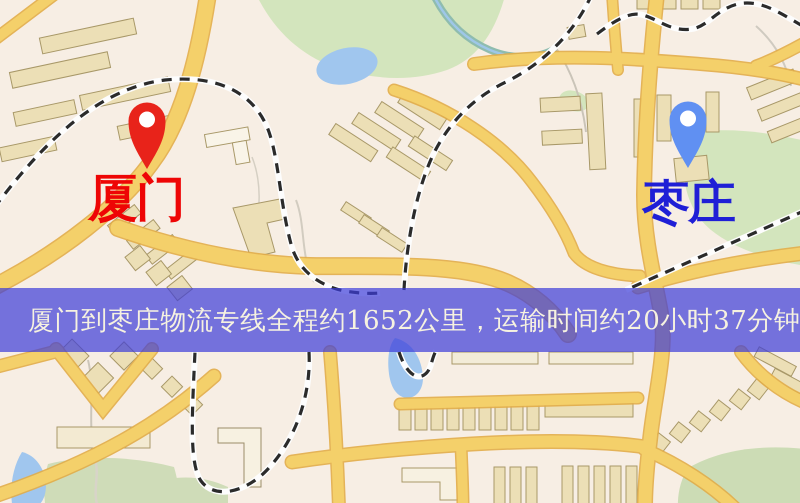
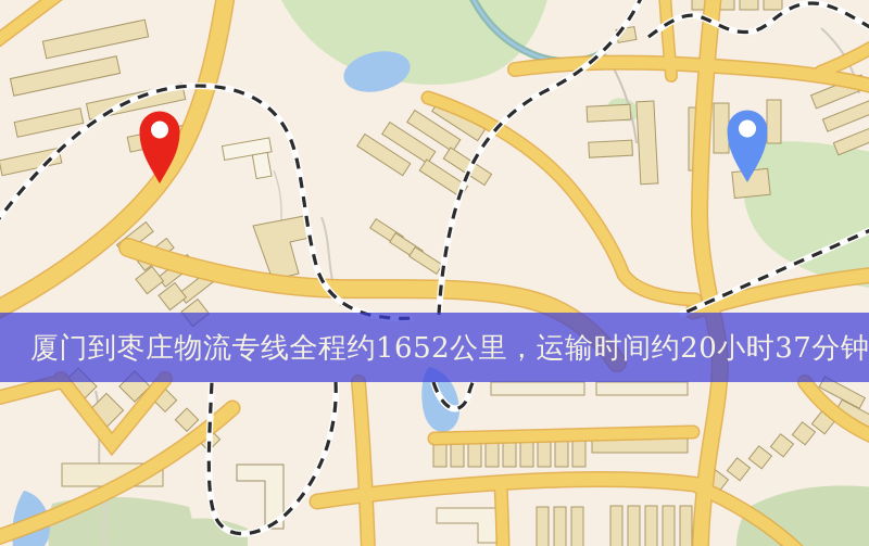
- 厦门
- 枣庄
  厦门到枣庄物流专线全程约1652公里，运输时间约20小时37分钟
